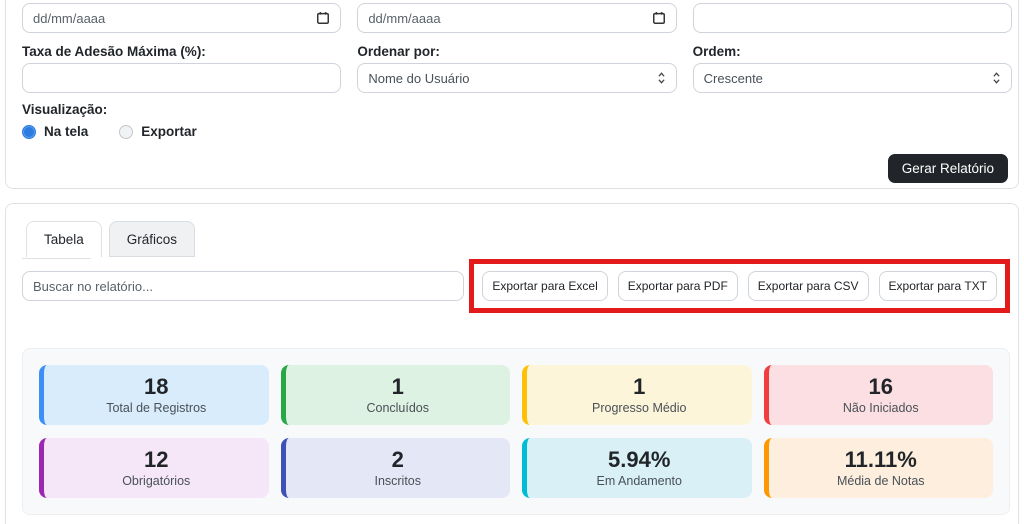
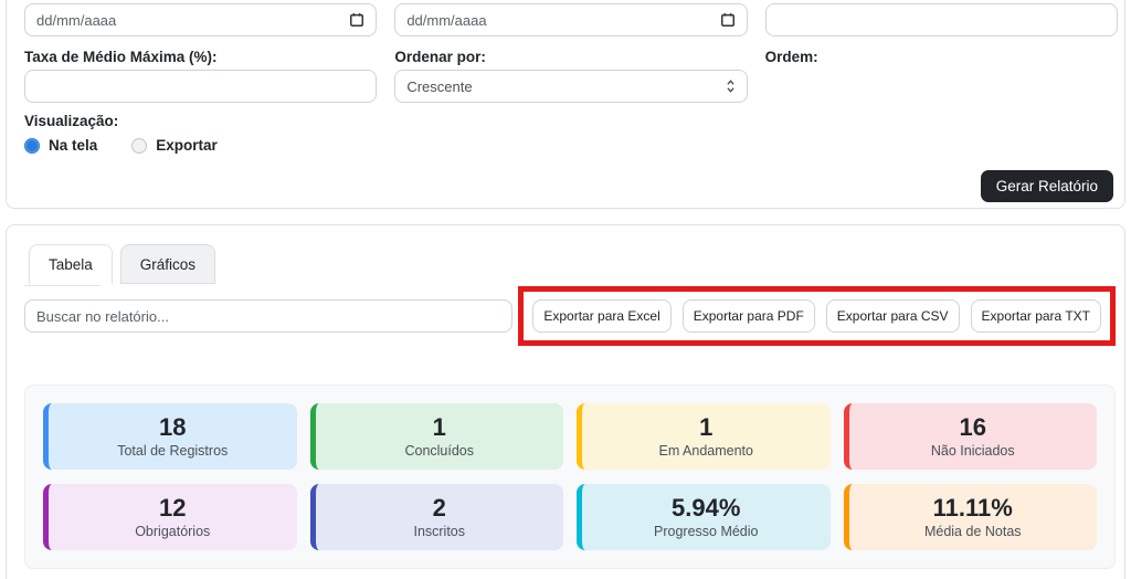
  dd/mm/aaaa
  dd/mm/aaaa
- Taxa de Adesão Máxima (%):
+ Taxa de Médio Máxima (%):
  Ordenar por:
  Ordem:
- Nome do Usuário
  Crescente
  Visualização:
  Na tela
  Exportar
  Gerar Relatório
  Tabela
  Gráficos
  Buscar no relatório...
  Exportar para Excel
  Exportar para PDF
  Exportar para CSV
  Exportar para TXT
  18
  Total de Registros
  1
  Concluídos
  1
- Progresso Médio
+ Em Andamento
  16
  Não Iniciados
  12
  Obrigatórios
  2
  Inscritos
  5.94%
- Em Andamento
+ Progresso Médio
  11.11%
  Média de Notas
